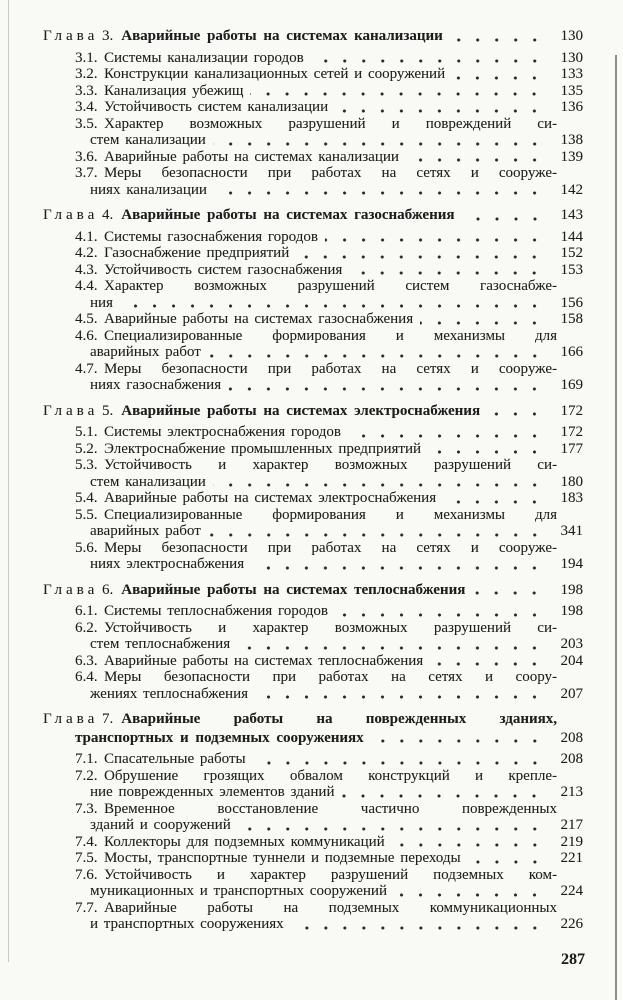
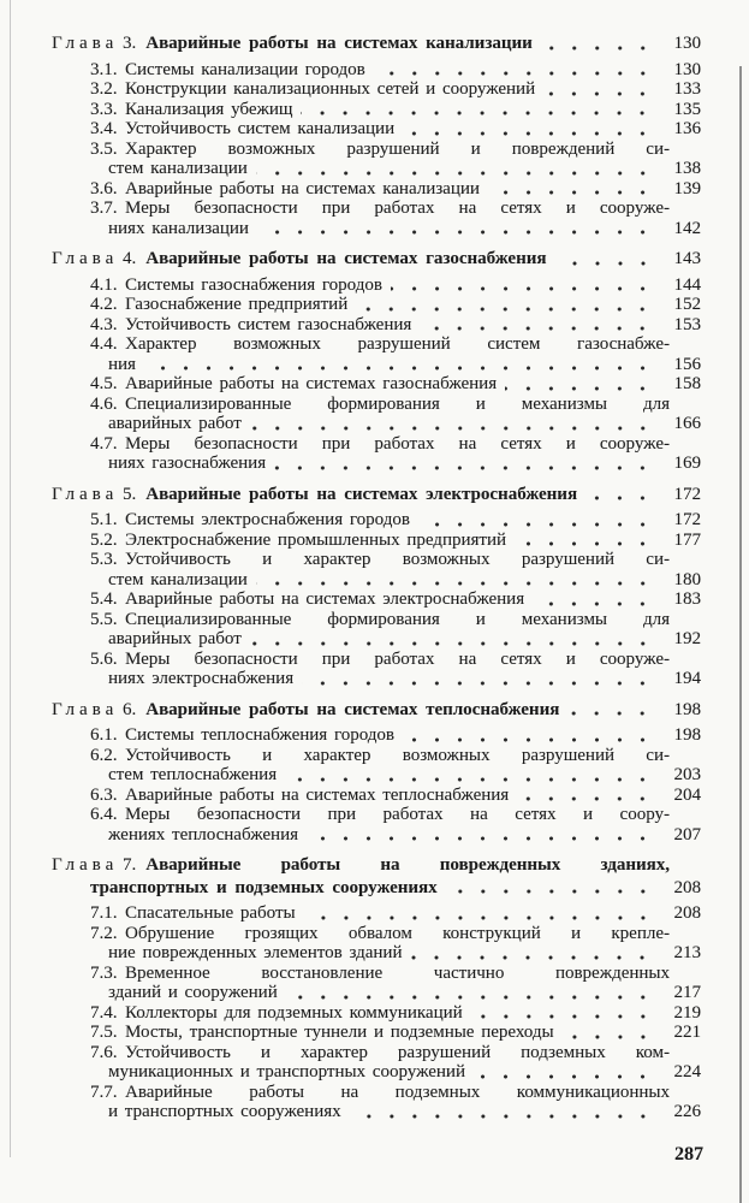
  Глава 3.
  Аварийные работы на системах канализации
  130
  3.1.
  Системы канализации городов
  130
  3.2.
  Конструкции канализационных сетей и сооружений
  133
  3.3.
  Канализация убежищ
  135
  3.4.
  Устойчивость систем канализации
  136
  3.5.
  Характер возможных разрушений и повреждений си-
  стем канализации
  138
  3.6.
  Аварийные работы на системах канализации
  139
  3.7.
  Меры безопасности при работах на сетях и сооруже-
  ниях канализации
  142
  Глава 4.
  Аварийные работы на системах газоснабжения
  143
  4.1.
  Системы газоснабжения городов
  144
  4.2.
  Газоснабжение предприятий
  152
  4.3.
  Устойчивость систем газоснабжения
  153
  4.4.
  Характер возможных разрушений систем газоснабже-
  ния
  156
  4.5.
  Аварийные работы на системах газоснабжения
  158
  4.6.
  Специализированные формирования и механизмы для
  аварийных работ
  166
  4.7.
  Меры безопасности при работах на сетях и сооруже-
  ниях газоснабжения
  169
  Глава 5.
  Аварийные работы на системах электроснабжения
  172
  5.1.
  Системы электроснабжения городов
  172
  5.2.
  Электроснабжение промышленных предприятий
  177
  5.3.
  Устойчивость и характер возможных разрушений си-
  стем канализации
  180
  5.4.
  Аварийные работы на системах электроснабжения
  183
  5.5.
  Специализированные формирования и механизмы для
  аварийных работ
- 341
+ 192
  5.6.
  Меры безопасности при работах на сетях и сооруже-
  ниях электроснабжения
  194
  Глава 6.
  Аварийные работы на системах теплоснабжения
  198
  6.1.
  Системы теплоснабжения городов
  198
  6.2.
  Устойчивость и характер возможных разрушений си-
  стем теплоснабжения
  203
  6.3.
  Аварийные работы на системах теплоснабжения
  204
  6.4.
  Меры безопасности при работах на сетях и соору-
  жениях теплоснабжения
  207
  Глава 7.
  Аварийные работы на поврежденных зданиях,
  транспортных и подземных сооружениях
  208
  7.1.
  Спасательные работы
  208
  7.2.
  Обрушение грозящих обвалом конструкций и крепле-
  ние поврежденных элементов зданий
  213
  7.3.
  Временное восстановление частично поврежденных
  зданий и сооружений
  217
  7.4.
  Коллекторы для подземных коммуникаций
  219
  7.5.
  Мосты, транспортные туннели и подземные переходы
  221
  7.6.
  Устойчивость и характер разрушений подземных ком-
  муникационных и транспортных сооружений
  224
  7.7.
  Аварийные работы на подземных коммуникационных
  и транспортных сооружениях
  226
  287
